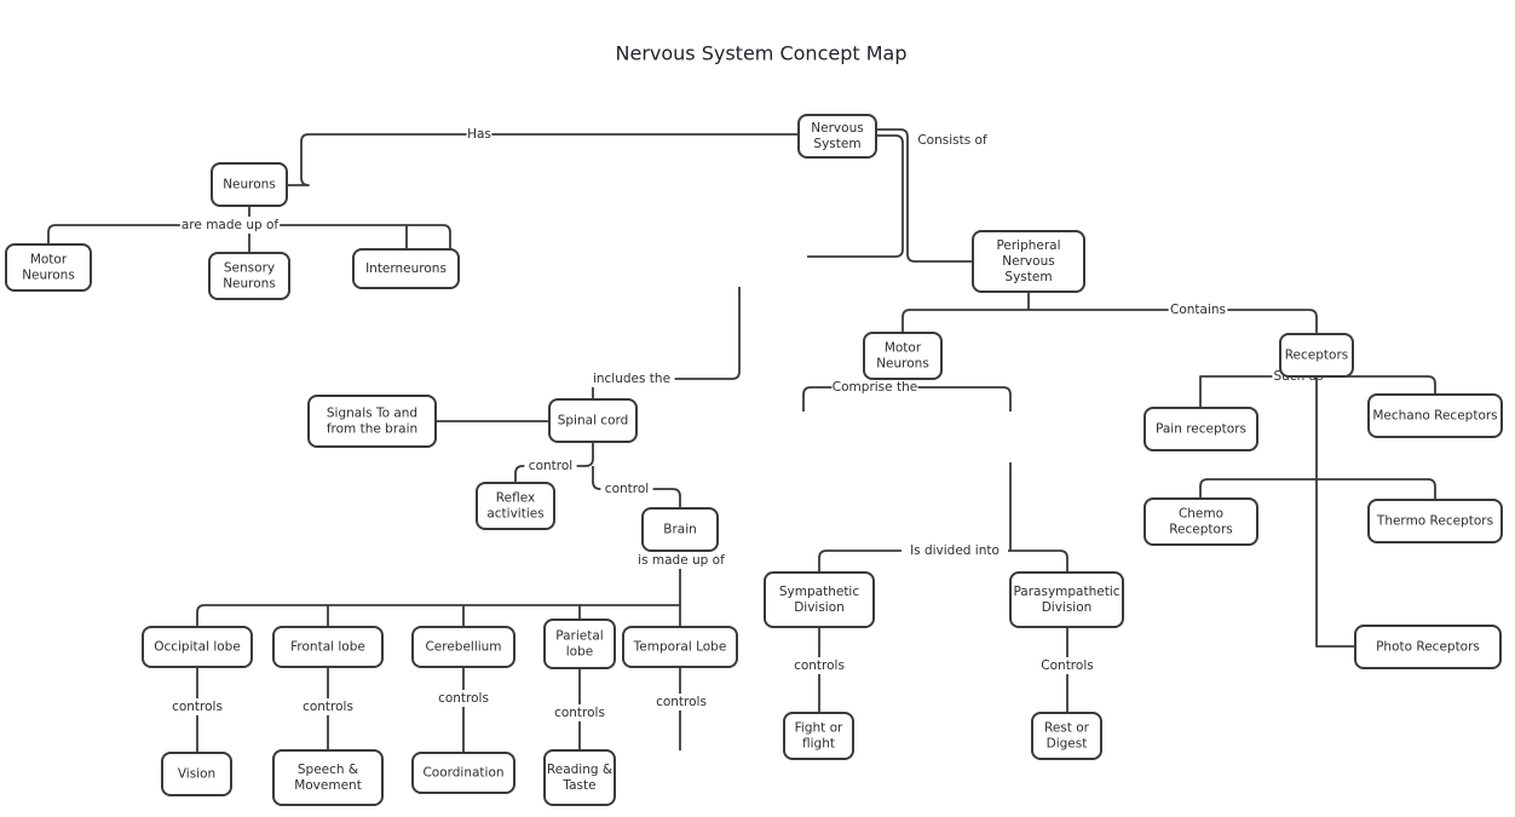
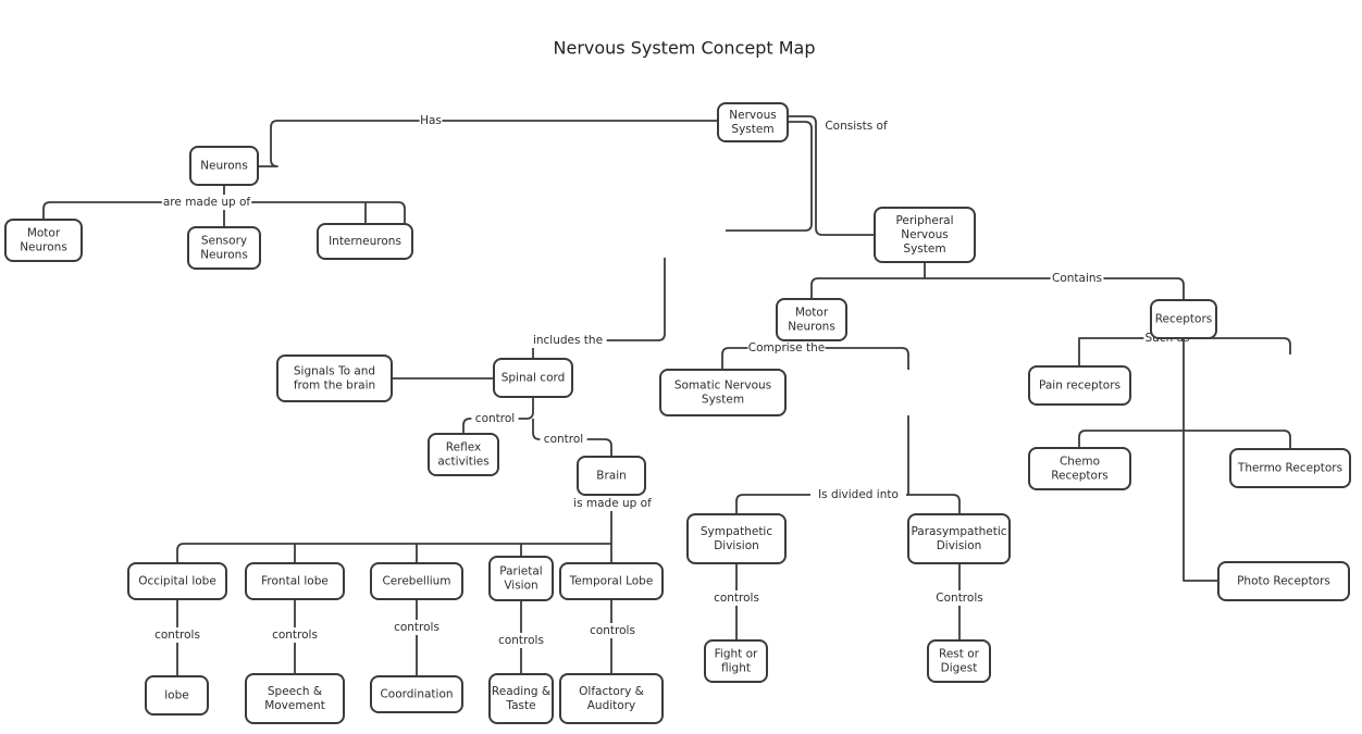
  Nervous System Concept Map
  Has
  Consists of
  are made up of
  includes the
  control
  control
  Contains
  Comprise the
  Is divided into
  controls
  Controls
  is made up of
  controls
  controls
  controls
  controls
  controls
  Nervous System
  Neurons
  Motor Neurons
  Sensory Neurons
  Interneurons
  Peripheral Nervous System
  Motor Neurons
  Receptors
  Spinal cord
  Signals To and from the brain
  Reflex activities
  Brain
+ Somatic Nervous System
  Pain receptors
- Mechano Receptors
  Chemo Receptors
  Thermo Receptors
  Photo Receptors
  Sympathetic Division
  Parasympathetic Division
  Fight or flight
  Rest or Digest
  Occipital lobe
  Frontal lobe
  Cerebellium
- Parietal lobe
+ Parietal Vision
  Temporal Lobe
- Vision
+ lobe
  Speech & Movement
  Coordination
  Reading & Taste
+ Olfactory & Auditory
